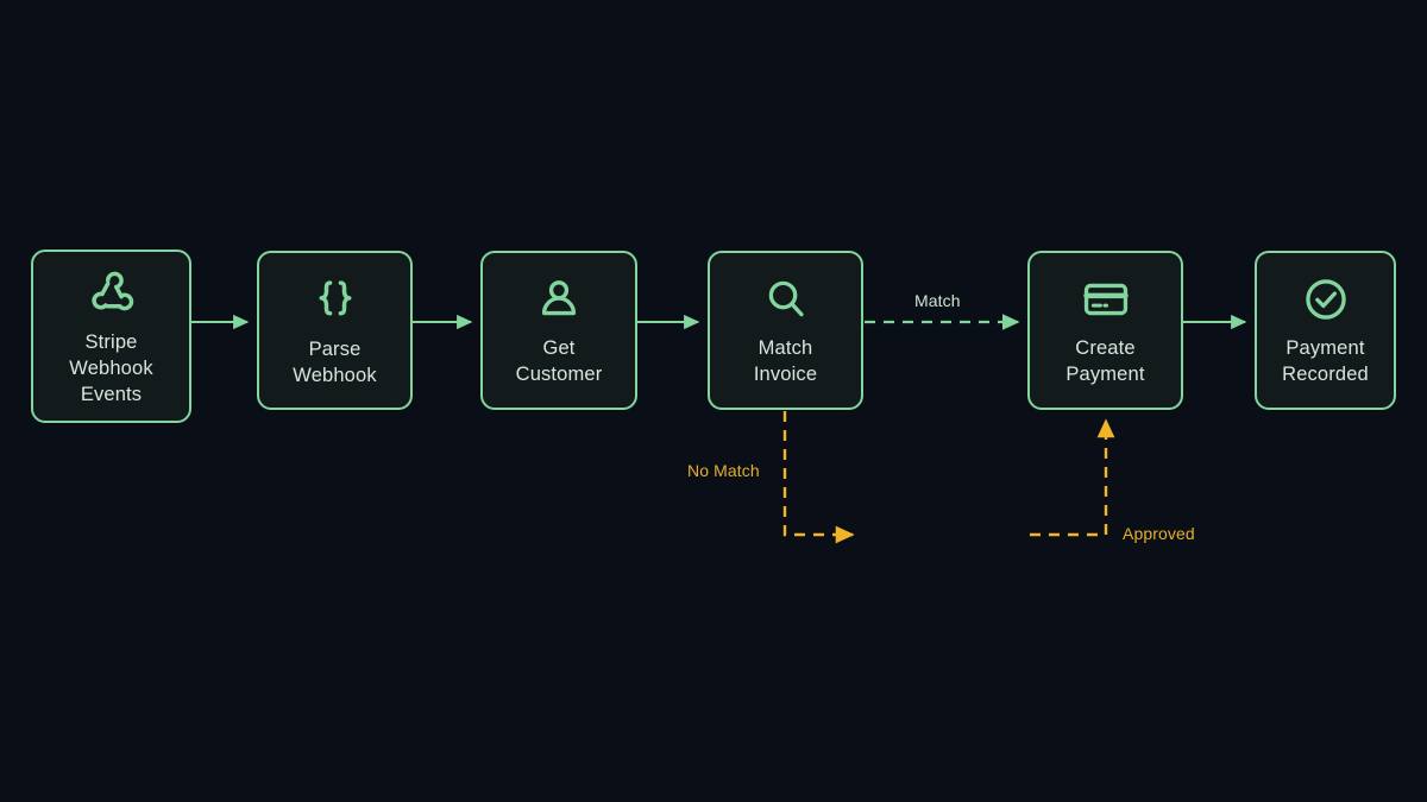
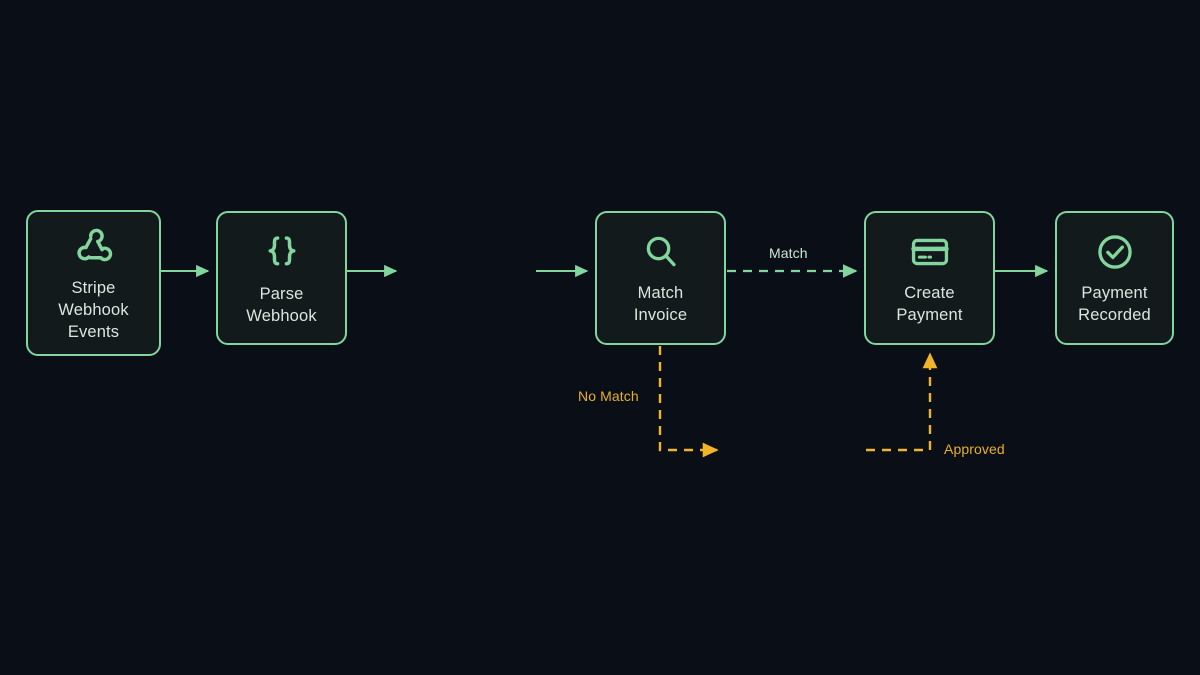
  Stripe
  Webhook
  Events
  Parse
  Webhook
- Get
- Customer
  Match
  Invoice
  Create
  Payment
  Payment
  Recorded
  Match
  No Match
  Approved
